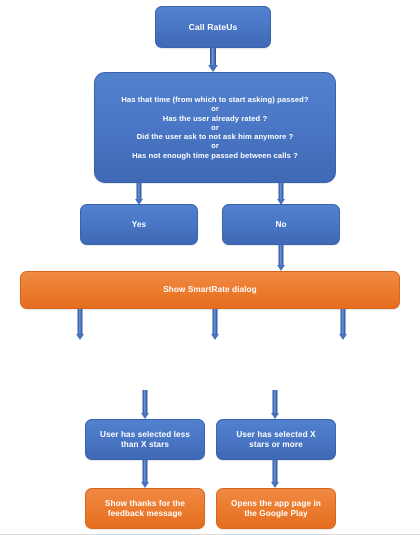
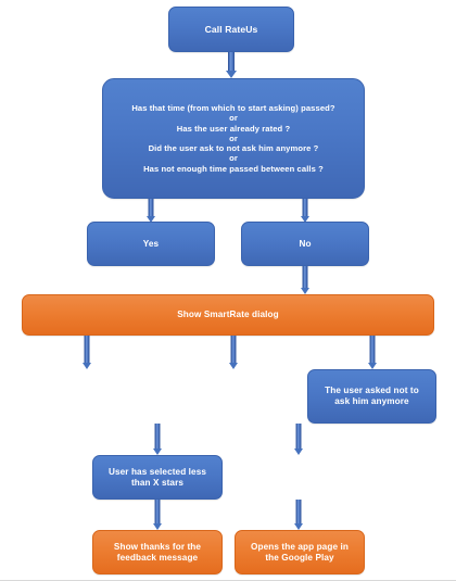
  Call RateUs
  Has that time (from which to start asking) passed?
  or
  Has the user already rated ?
  or
  Did the user ask to not ask him anymore ?
  or
  Has not enough time passed between calls ?
  Yes
  No
  Show SmartRate dialog
+ The user asked not to
+ ask him anymore
  User has selected less
  than X stars
- User has selected X
- stars or more
  Show thanks for the
  feedback message
  Opens the app page in
  the Google Play
